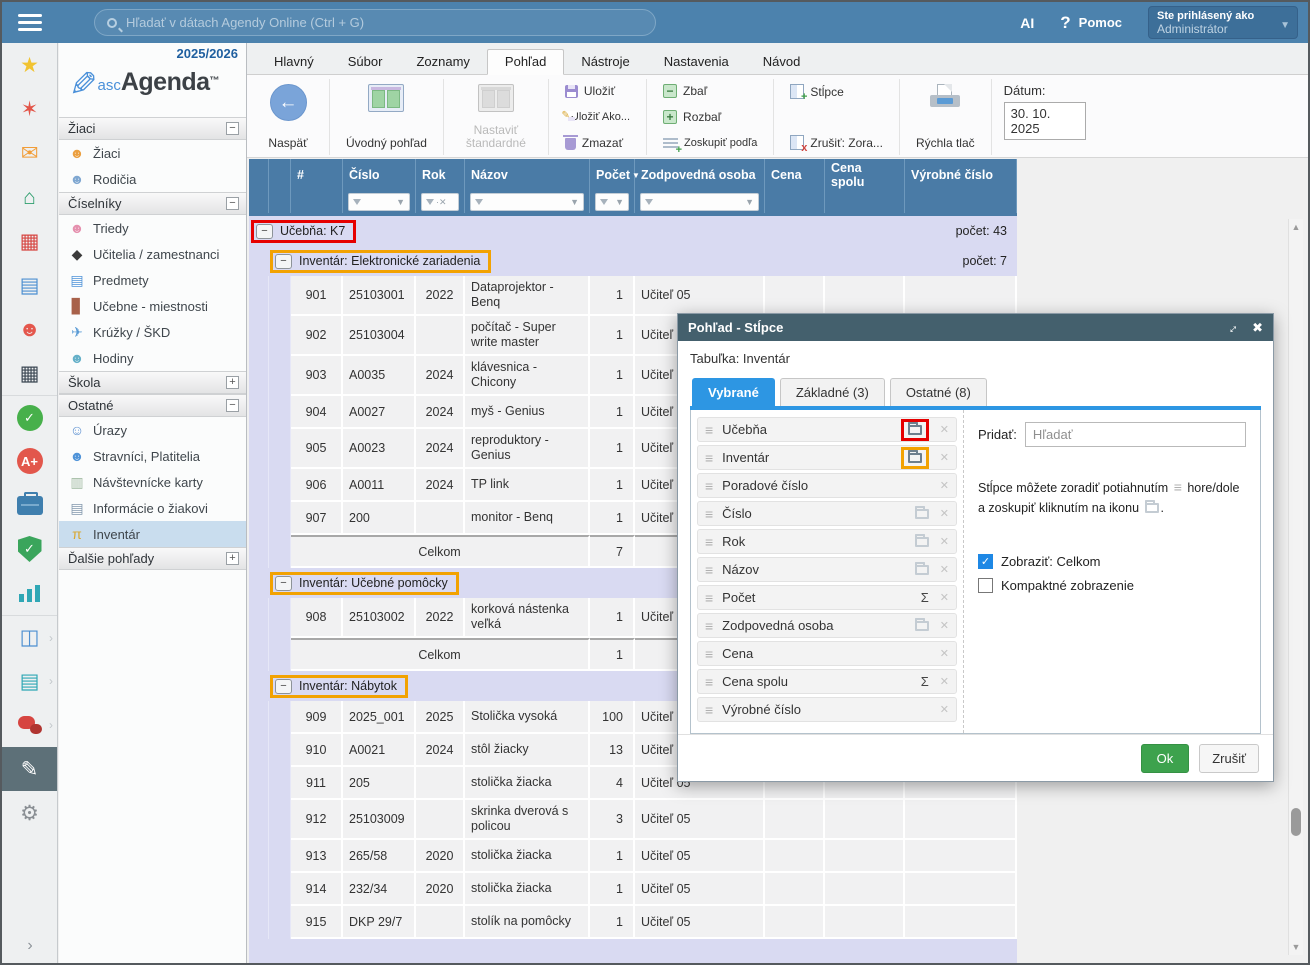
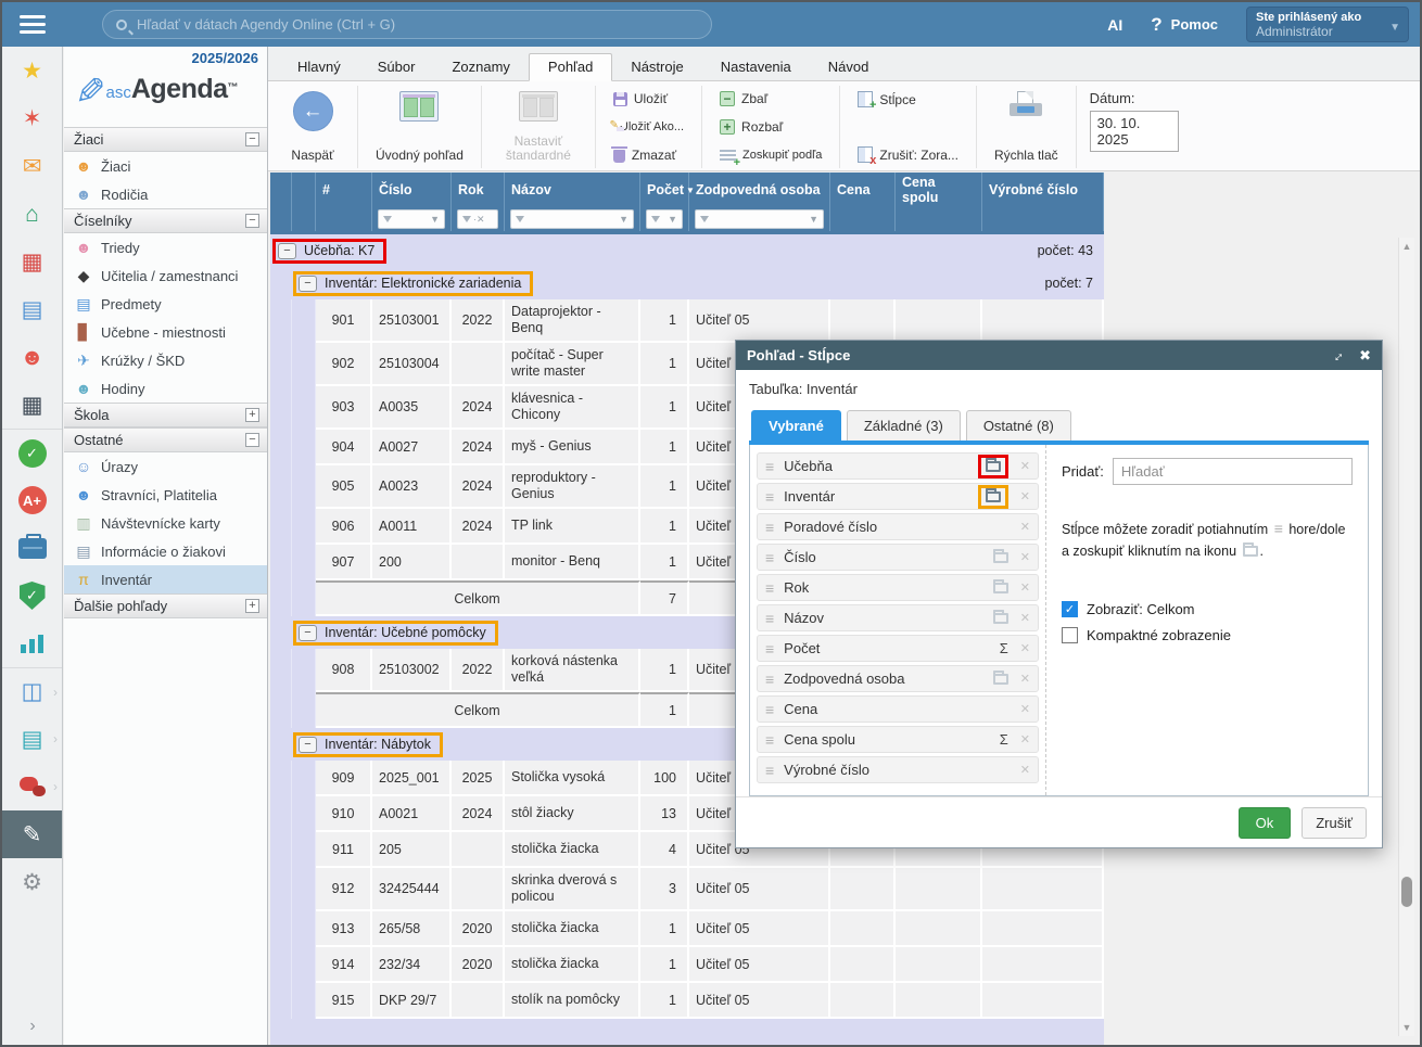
  Hľadať v dátach Agendy Online (Ctrl + G)
  AI
  ?
  Pomoc
  Ste prihlásený ako
  Administrátor
  ▼
  ★
  ✶
  ✉
  ⌂
  ▦
  ▤
  ☻
  ▦
  ✓
  A+
  ✓
  ◫
  ›
  ▤
  ›
  ›
  ✎
  ⚙
  2025/2026
  Žiaci
  −
  ☻
  Žiaci
  ☻
  Rodičia
  Číselníky
  −
  ☻
  Triedy
  ◆
  Učitelia / zamestnanci
  ▤
  Predmety
  ▊
  Učebne - miestnosti
  ✈
  Krúžky / ŠKD
  ☻
  Hodiny
  Škola
  +
  Ostatné
  −
  ☺
  Úrazy
  ☻
  Stravníci, Platitelia
  ▥
  Návštevnícke karty
  ▤
  Informácie o žiakovi
  π
  Inventár
  Ďalšie pohľady
  +
  Hlavný
  Súbor
  Zoznamy
  Pohľad
  Nástroje
  Nastavenia
  Návod
  ←
  Naspäť
  Úvodný pohľad
  Nastaviť štandardné
  Uložiť
  ✎
  ložiť Ako...
  Zmazať
  −
  Zbaľ
  +
  Rozbaľ
  Zoskupiť podľa
  Stĺpce
  Zrušiť: Zora...
  Rýchla tlač
  Dátum:
  30. 10. 2025
  #
  Číslo
  Rok
  Názov
  Počet
  ▼
  Zodpovedná osoba
  Cena
  Cena spolu
  Výrobné číslo
  ▼
  ·✕
  ▼
  ▼
  ▼
  −
  Učebňa: K7
  počet: 43
  −
  Inventár: Elektronické zariadenia
  počet: 7
  901
  25103001
  2022
  Dataprojektor - Benq
  1
  Učiteľ 05
  902
  25103004
  počítač - Super write master
  1
  Učiteľ
  903
  A0035
  2024
  klávesnica - Chicony
  1
  Učiteľ
  904
  A0027
  2024
  myš - Genius
  1
  Učiteľ
  905
  A0023
  2024
  reproduktory - Genius
  1
  Učiteľ
  906
  A0011
  2024
  TP link
  1
  Učiteľ
  907
  200
  monitor - Benq
  1
  Učiteľ
  Celkom
  7
  −
  Inventár: Učebné pomôcky
  908
  25103002
  2022
  korková nástenka veľká
  1
  Učiteľ
  Celkom
  1
  −
  Inventár: Nábytok
  909
  2025_001
  2025
  Stolička vysoká
  100
  Učiteľ
  910
  A0021
  2024
  stôl žiacky
  13
  Učiteľ
  911
  205
  stolička žiacka
  4
  Učiteľ 05
  912
- 25103009
+ 32425444
  skrinka dverová s policou
  3
  Učiteľ 05
  913
  265/58
  2020
  stolička žiacka
  1
  Učiteľ 05
  914
  232/34
  2020
  stolička žiacka
  1
  Učiteľ 05
  915
  DKP 29/7
  stolík na pomôcky
  1
  Učiteľ 05
  ▲
  ▼
  Pohľad - Stĺpce
  ✖
  Tabuľka: Inventár
  Vybrané
  Základné (3)
  Ostatné (8)
  ≡
  Učebňa
  ✕
  ≡
  Inventár
  ✕
  ≡
  Poradové číslo
  ✕
  ≡
  Číslo
  ✕
  ≡
  Rok
  ✕
  ≡
  Názov
  ✕
  ≡
  Počet
  Σ
  ✕
  ≡
  Zodpovedná osoba
  ✕
  ≡
  Cena
  ✕
  ≡
  Cena spolu
  Σ
  ✕
  ≡
  Výrobné číslo
  ✕
  Pridať:
  Hľadať
  Stĺpce môžete zoradiť potiahnutím ≡ hore/dole a zoskupiť kliknutím na ikonu .
  ✓
  Zobraziť: Celkom
  Kompaktné zobrazenie
  Ok
  Zrušiť
  ›
